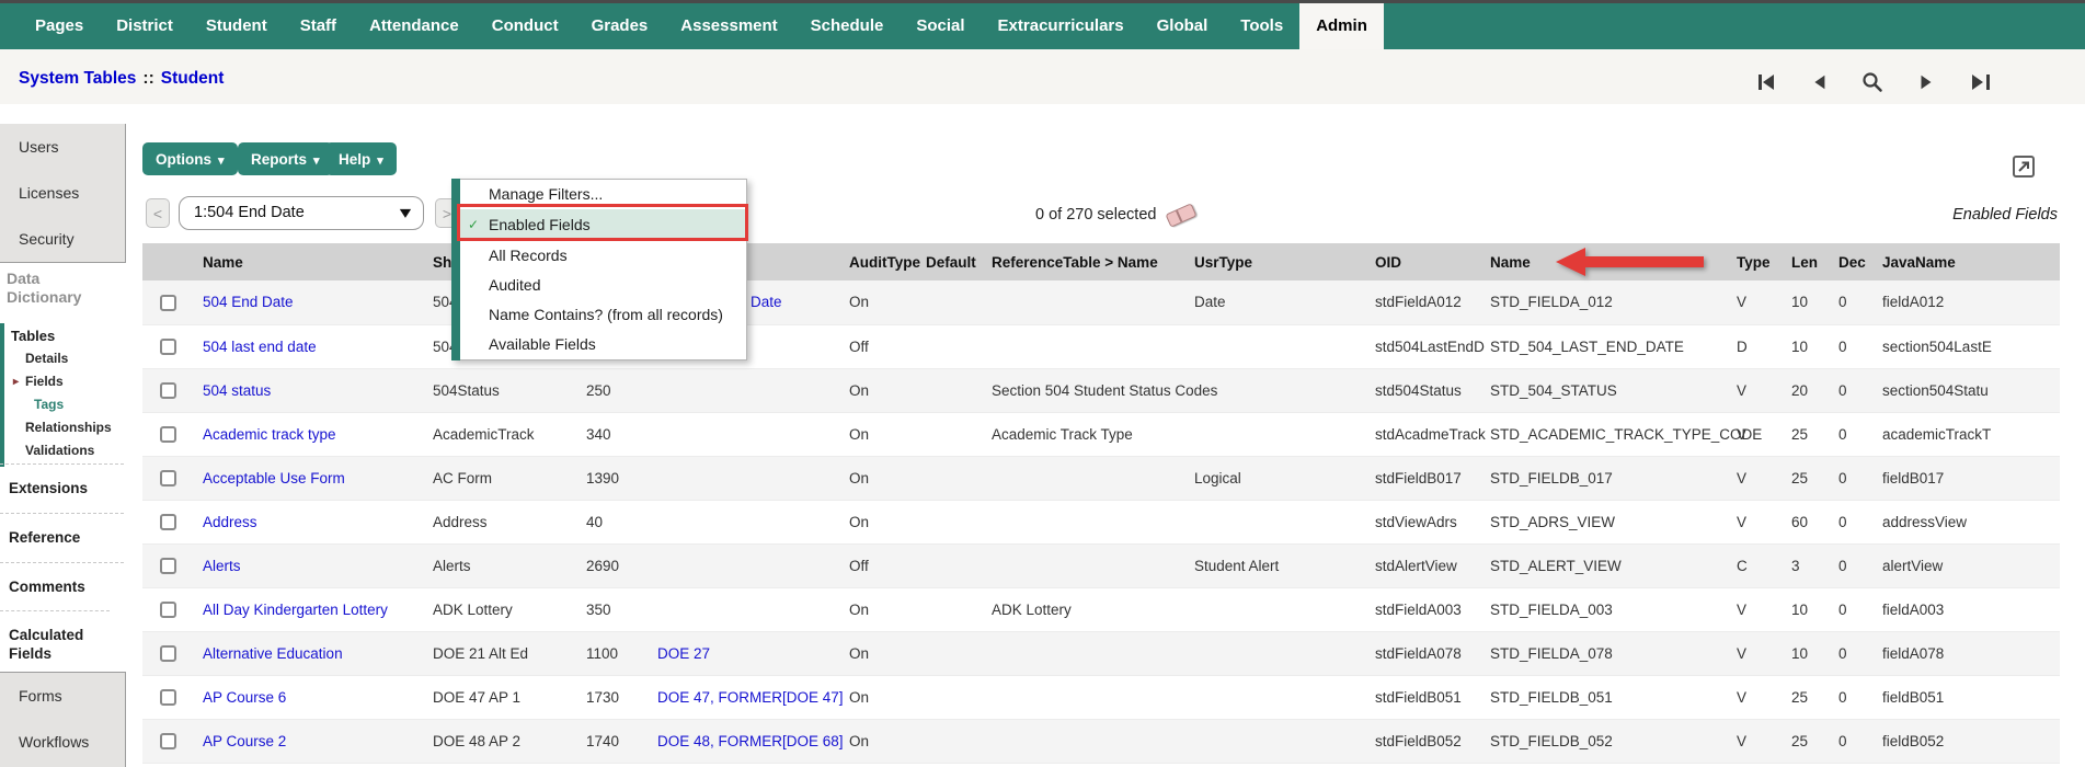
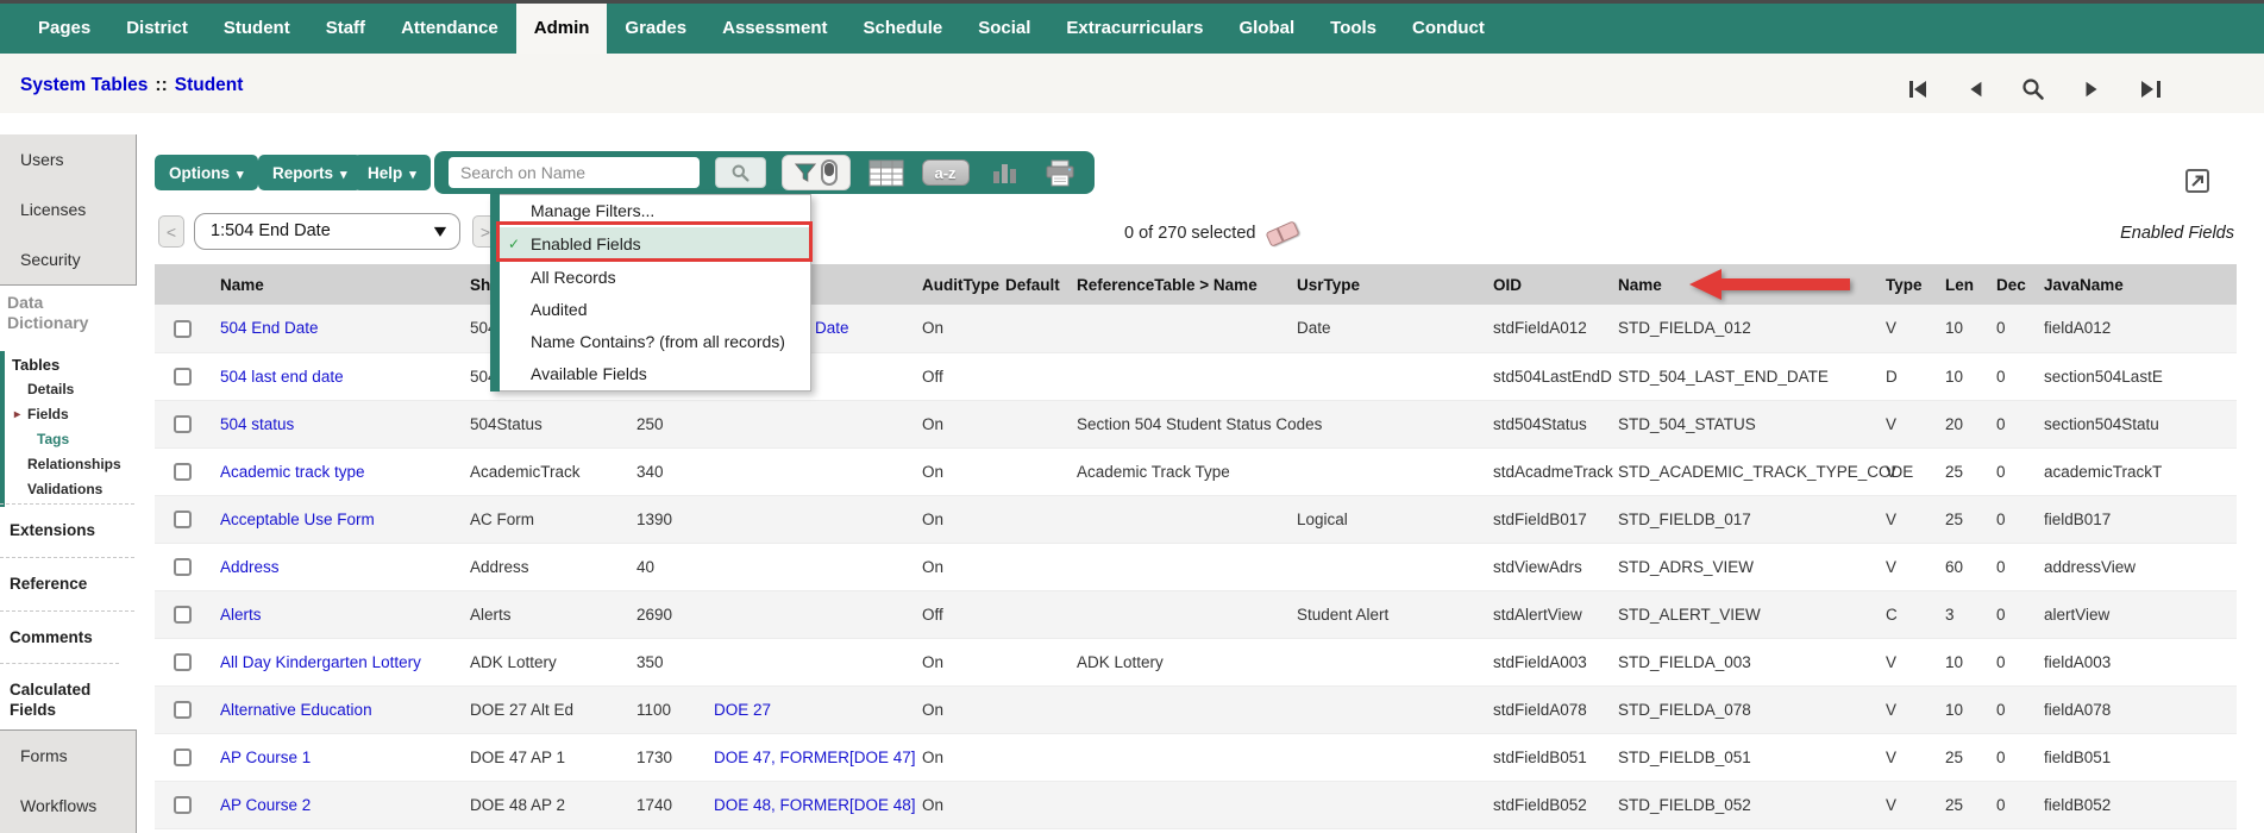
  Pages
  District
  Student
  Staff
  Attendance
- Conduct
+ Admin
  Grades
  Assessment
  Schedule
  Social
  Extracurriculars
  Global
  Tools
- Admin
+ Conduct
  System Tables :: Student
  Users
  Licenses
  Security
  Data Dictionary
  Tables
  Details
  Fields
  Tags
  Relationships
  Validations
  Extensions
  Reference
  Comments
  Calculated Fields
  Forms
  Workflows
  Options
  Reports
  Help
+ Search on Name
+ a-z
  <
  1:504 End Date
  >
  0 of 270 selected
  Enabled Fields
  	Name	Sh			AuditType	Default	ReferenceTable > Name	UsrType	OID	Name	Type	Len	Dec	JavaName
  	504 End Date	50		Date	On			Date	stdFieldA012	STD_FIELDA_012	V	10	0	fieldA012
  	504 last end date	50			Off				std504LastEndD	STD_504_LAST_END_DATE	D	10	0	section504LastE
  	504 status	504Status	250		On		Section 504 Student Status Codes		std504Status	STD_504_STATUS	V	20	0	section504Statu
  	Academic track type	AcademicTrack	340		On		Academic Track Type		stdAcadmeTrack	STD_ACADEMIC_TRACK_TYPE_CODE	V	25	0	academicTrackT
  	Acceptable Use Form	AC Form	1390		On			Logical	stdFieldB017	STD_FIELDB_017	V	25	0	fieldB017
  	Address	Address	40		On				stdViewAdrs	STD_ADRS_VIEW	V	60	0	addressView
  	Alerts	Alerts	2690		Off			Student Alert	stdAlertView	STD_ALERT_VIEW	C	3	0	alertView
  	All Day Kindergarten Lottery	ADK Lottery	350		On		ADK Lottery		stdFieldA003	STD_FIELDA_003	V	10	0	fieldA003
- 	Alternative Education	DOE 21 Alt Ed	1100	DOE 27	On				stdFieldA078	STD_FIELDA_078	V	10	0	fieldA078
+ 	Alternative Education	DOE 27 Alt Ed	1100	DOE 27	On				stdFieldA078	STD_FIELDA_078	V	10	0	fieldA078
- 	AP Course 6	DOE 47 AP 1	1730	DOE 47, FORMER[DOE 47]	On				stdFieldB051	STD_FIELDB_051	V	25	0	fieldB051
+ 	AP Course 1	DOE 47 AP 1	1730	DOE 47, FORMER[DOE 47]	On				stdFieldB051	STD_FIELDB_051	V	25	0	fieldB051
- 	AP Course 2	DOE 48 AP 2	1740	DOE 48, FORMER[DOE 68]	On				stdFieldB052	STD_FIELDB_052	V	25	0	fieldB052
+ 	AP Course 2	DOE 48 AP 2	1740	DOE 48, FORMER[DOE 48]	On				stdFieldB052	STD_FIELDB_052	V	25	0	fieldB052
  Manage Filters...
  Enabled Fields
  All Records
  Audited
  Name Contains? (from all records)
  Available Fields
